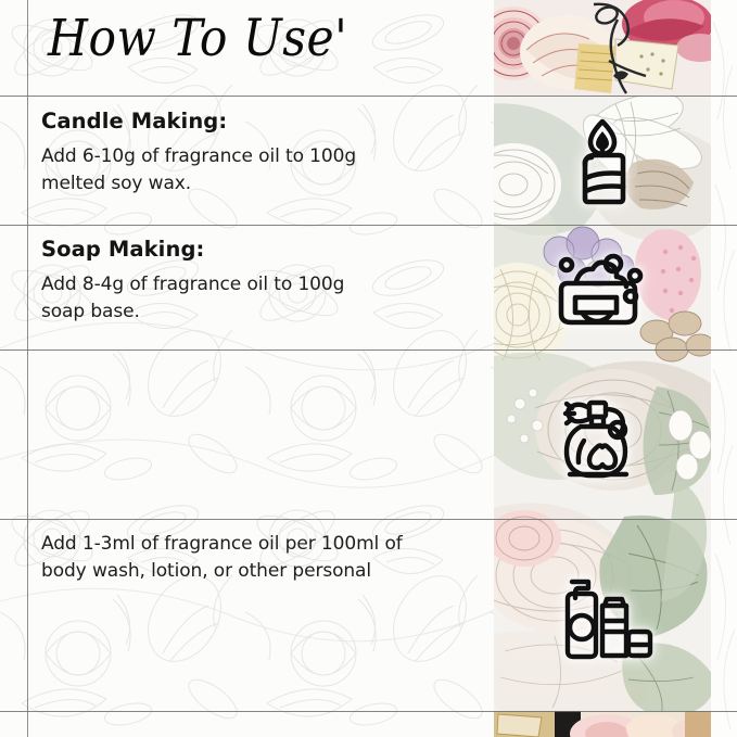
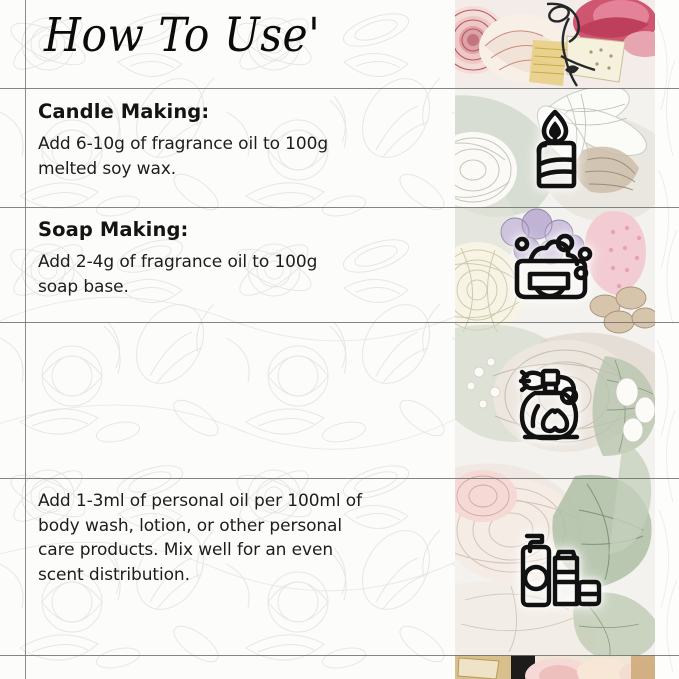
  How To Use'
  Candle Making:
  Add 6-10g of fragrance oil to 100g
  melted soy wax.
  Soap Making:
- Add 8-4g of fragrance oil to 100g
+ Add 2-4g of fragrance oil to 100g
  soap base.
- Add 1-3ml of fragrance oil per 100ml of
+ Add 1-3ml of personal oil per 100ml of
  body wash, lotion, or other personal
+ care products. Mix well for an even
+ scent distribution.
